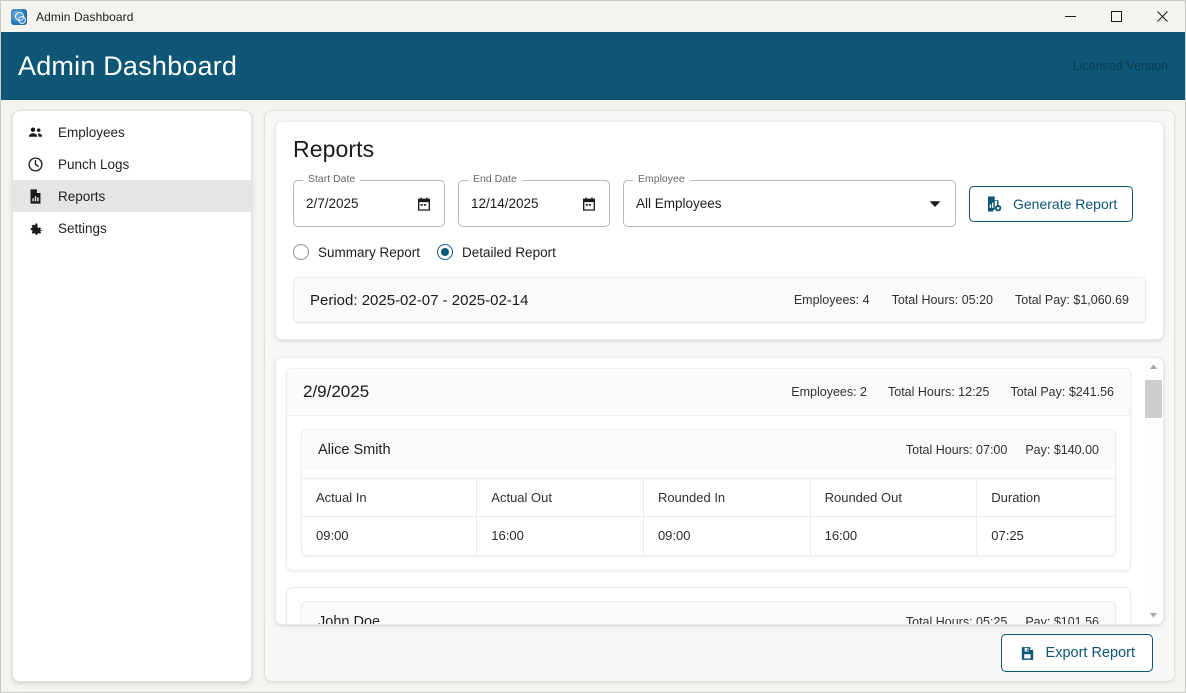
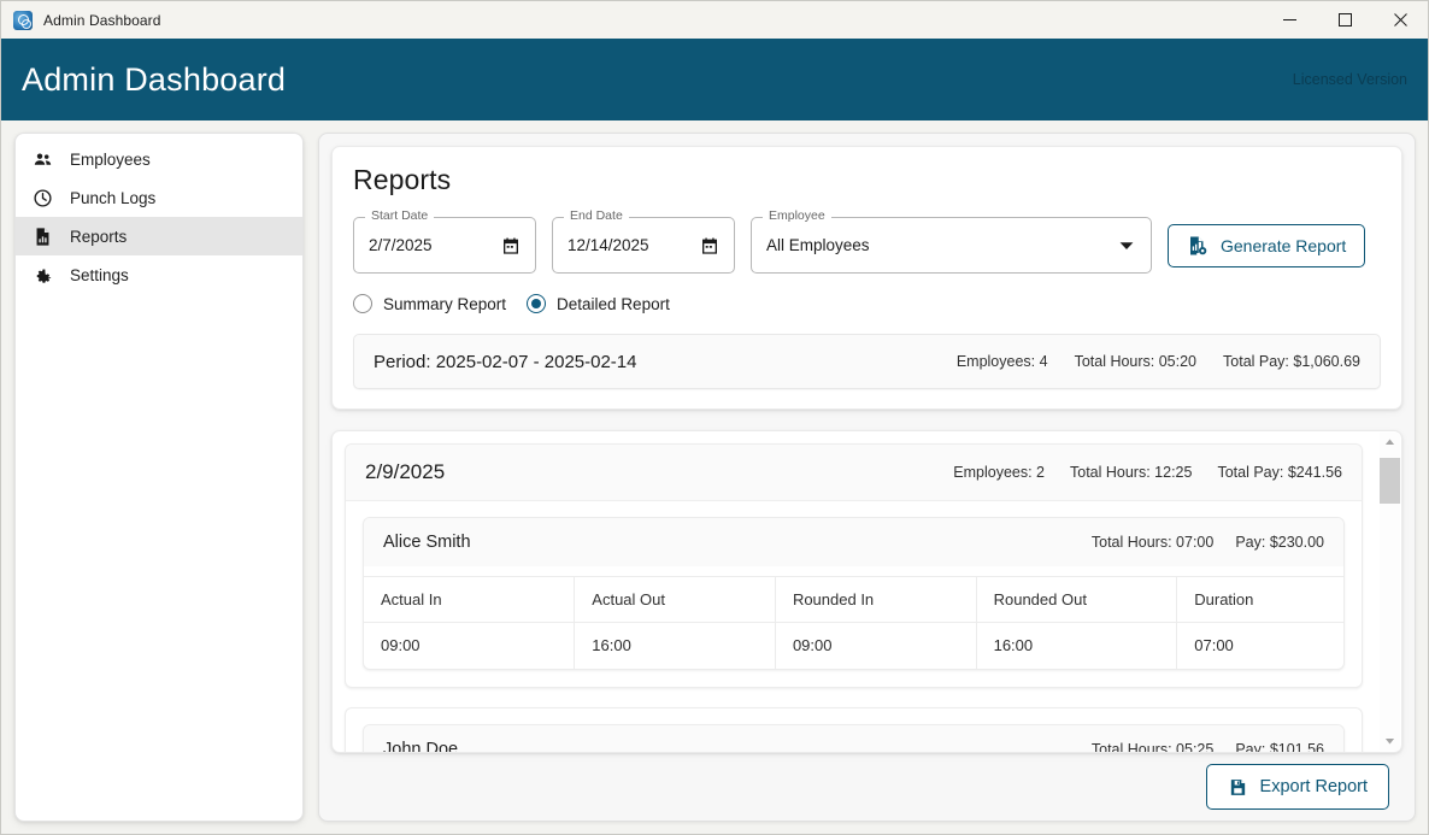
  Admin Dashboard
  Admin Dashboard
  Licensed Version
  Employees
  Punch Logs
  Reports
  Settings
  Reports
  Start Date
  2/7/2025
  End Date
  12/14/2025
  Employee
  All Employees
  Generate Report
  Summary Report
  Detailed Report
  Period: 2025-02-07 - 2025-02-14
  Employees: 4
  Total Hours: 05:20
  Total Pay: $1,060.69
  2/9/2025
  Employees: 2
  Total Hours: 12:25
  Total Pay: $241.56
  Alice Smith
  Total Hours: 07:00
- Pay: $140.00
+ Pay: $230.00
  Actual In	Actual Out	Rounded In	Rounded Out	Duration
- 09:00	16:00	09:00	16:00	07:25
+ 09:00	16:00	09:00	16:00	07:00
  John Doe
  Total Hours: 05:25
  Pay: $101.56
  Export Report
